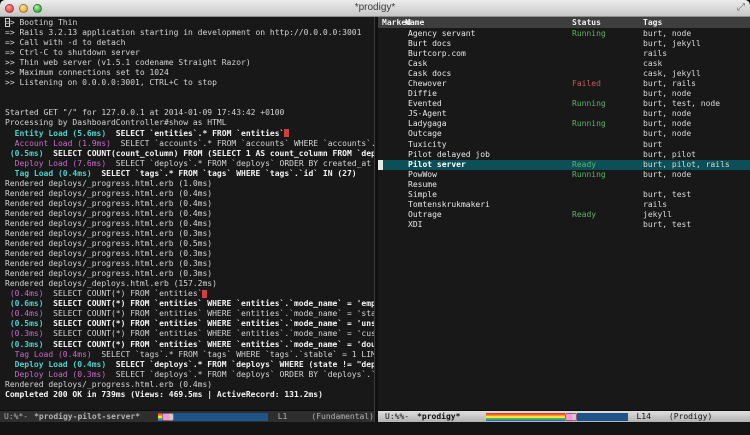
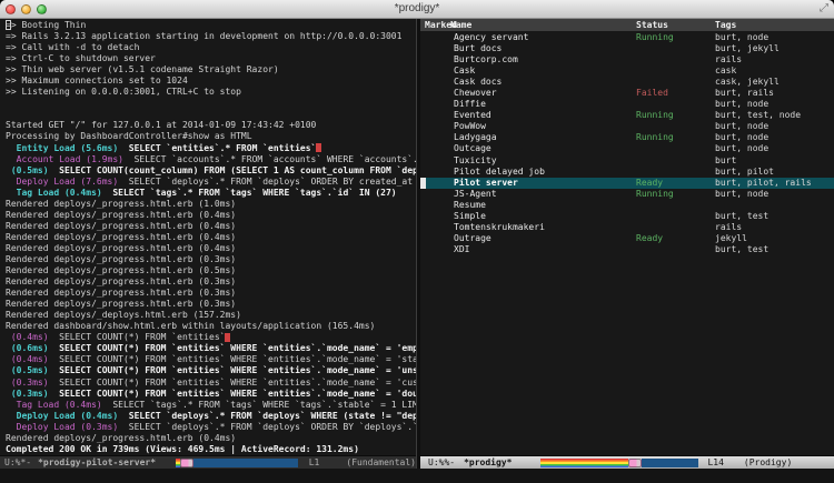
  *prodigy*
  ⤢
  => Booting Thin
  => Rails 3.2.13 application starting in development on http://0.0.0.0:3001
  => Call with -d to detach
  => Ctrl-C to shutdown server
  >> Thin web server (v1.5.1 codename Straight Razor)
  >> Maximum connections set to 1024
  >> Listening on 0.0.0.0:3001, CTRL+C to stop
  Started GET "/" for 127.0.0.1 at 2014-01-09 17:43:42 +0100
  Processing by DashboardController#show as HTML
  Entity Load (5.6ms) SELECT `entities`.* FROM `entities`
  Account Load (1.9ms) SELECT `accounts`.* FROM `accounts` WHERE `accounts`
  (0.5ms) SELECT COUNT(count_column) FROM (SELECT 1 AS count_column FROM `de
  Deploy Load (7.6ms) SELECT `deploys`.* FROM `deploys` ORDER BY created_at
  Tag Load (0.4ms) SELECT `tags`.* FROM `tags` WHERE `tags`.`id` IN (27)
  Rendered deploys/_progress.html.erb (1.0ms)
  Rendered deploys/_progress.html.erb (0.4ms)
  Rendered deploys/_progress.html.erb (0.4ms)
  Rendered deploys/_progress.html.erb (0.4ms)
  Rendered deploys/_progress.html.erb (0.4ms)
  Rendered deploys/_progress.html.erb (0.3ms)
  Rendered deploys/_progress.html.erb (0.5ms)
  Rendered deploys/_progress.html.erb (0.3ms)
  Rendered deploys/_progress.html.erb (0.3ms)
  Rendered deploys/_progress.html.erb (0.3ms)
  Rendered deploys/_deploys.html.erb (157.2ms)
+ Rendered dashboard/show.html.erb within layouts/application (165.4ms)
  (0.4ms) SELECT COUNT(*) FROM `entities`
  (0.6ms) SELECT COUNT(*) FROM `entities` WHERE `entities`.`mode_name` = 'em
  (0.4ms) SELECT COUNT(*) FROM `entities` WHERE `entities`.`mode_name` = 'st
  (0.5ms) SELECT COUNT(*) FROM `entities` WHERE `entities`.`mode_name` = 'un
  (0.3ms) SELECT COUNT(*) FROM `entities` WHERE `entities`.`mode_name` = 'cu
  (0.3ms) SELECT COUNT(*) FROM `entities` WHERE `entities`.`mode_name` = 'do
  Tag Load (0.4ms) SELECT `tags`.* FROM `tags` WHERE `tags`.`stable` = 1 LI
  Deploy Load (0.4ms) SELECT `deploys`.* FROM `deploys` WHERE (state != "de
  Deploy Load (0.3ms) SELECT `deploys`.* FROM `deploys` ORDER BY `deploys`.
  Rendered deploys/_progress.html.erb (0.4ms)
  Completed 200 OK in 739ms (Views: 469.5ms | ActiveRecord: 131.2ms)
  U:%*-
  *prodigy-pilot-server*
  L1
  (Fundamental)
  Marked
  Name
  Status
  Tags
  Agency servant
  Running
  burt, node
  Burt docs
  burt, jekyll
  Burtcorp.com
  rails
  Cask
  cask
  Cask docs
  cask, jekyll
  Chewover
  Failed
  burt, rails
  Diffie
  burt, node
  Evented
  Running
  burt, test, node
- JS-Agent
+ PowWow
  burt, node
  Ladygaga
  Running
  burt, node
  Outcage
  burt, node
  Tuxicity
  burt
  Pilot delayed job
  burt, pilot
  Pilot server
  Ready
  burt, pilot, rails
- PowWow
+ JS-Agent
  Running
  burt, node
  Resume
  Simple
  burt, test
  Tomtenskrukmakeri
  rails
  Outrage
  Ready
  jekyll
  XDI
  burt, test
  U:%%-
  *prodigy*
  L14
  (Prodigy)
